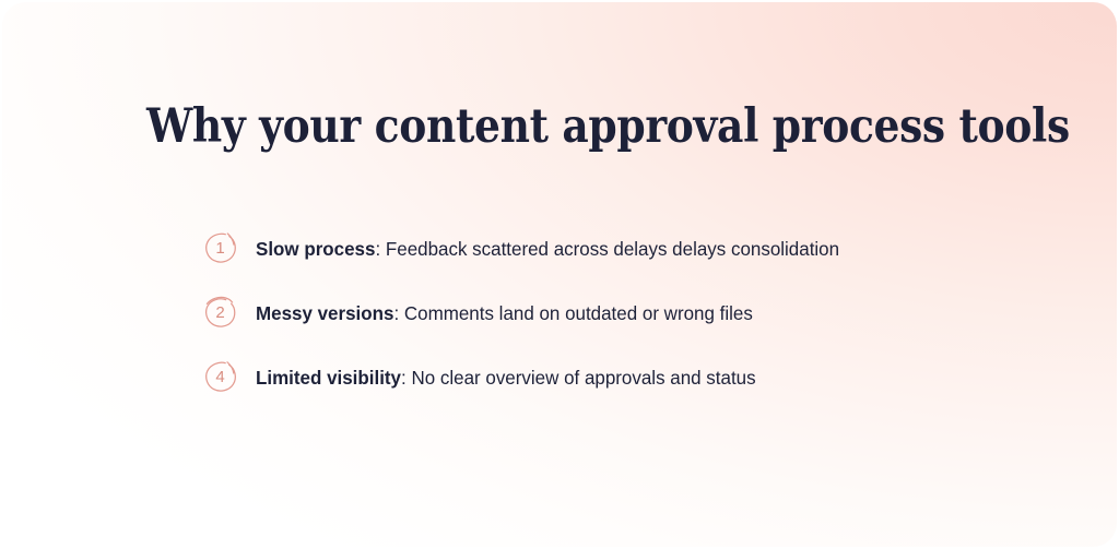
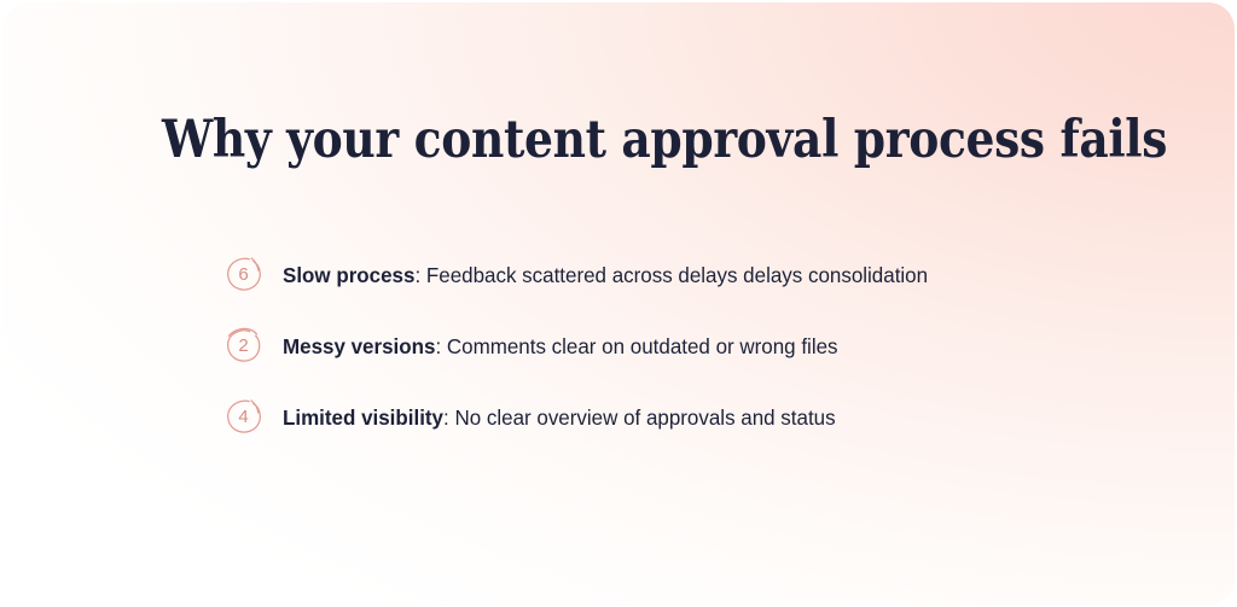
- Why your content approval process tools
+ Why your content approval process fails
- 1
+ 6
  Slow process: Feedback scattered across delays delays consolidation
  2
- Messy versions: Comments land on outdated or wrong files
+ Messy versions: Comments clear on outdated or wrong files
  4
  Limited visibility: No clear overview of approvals and status
